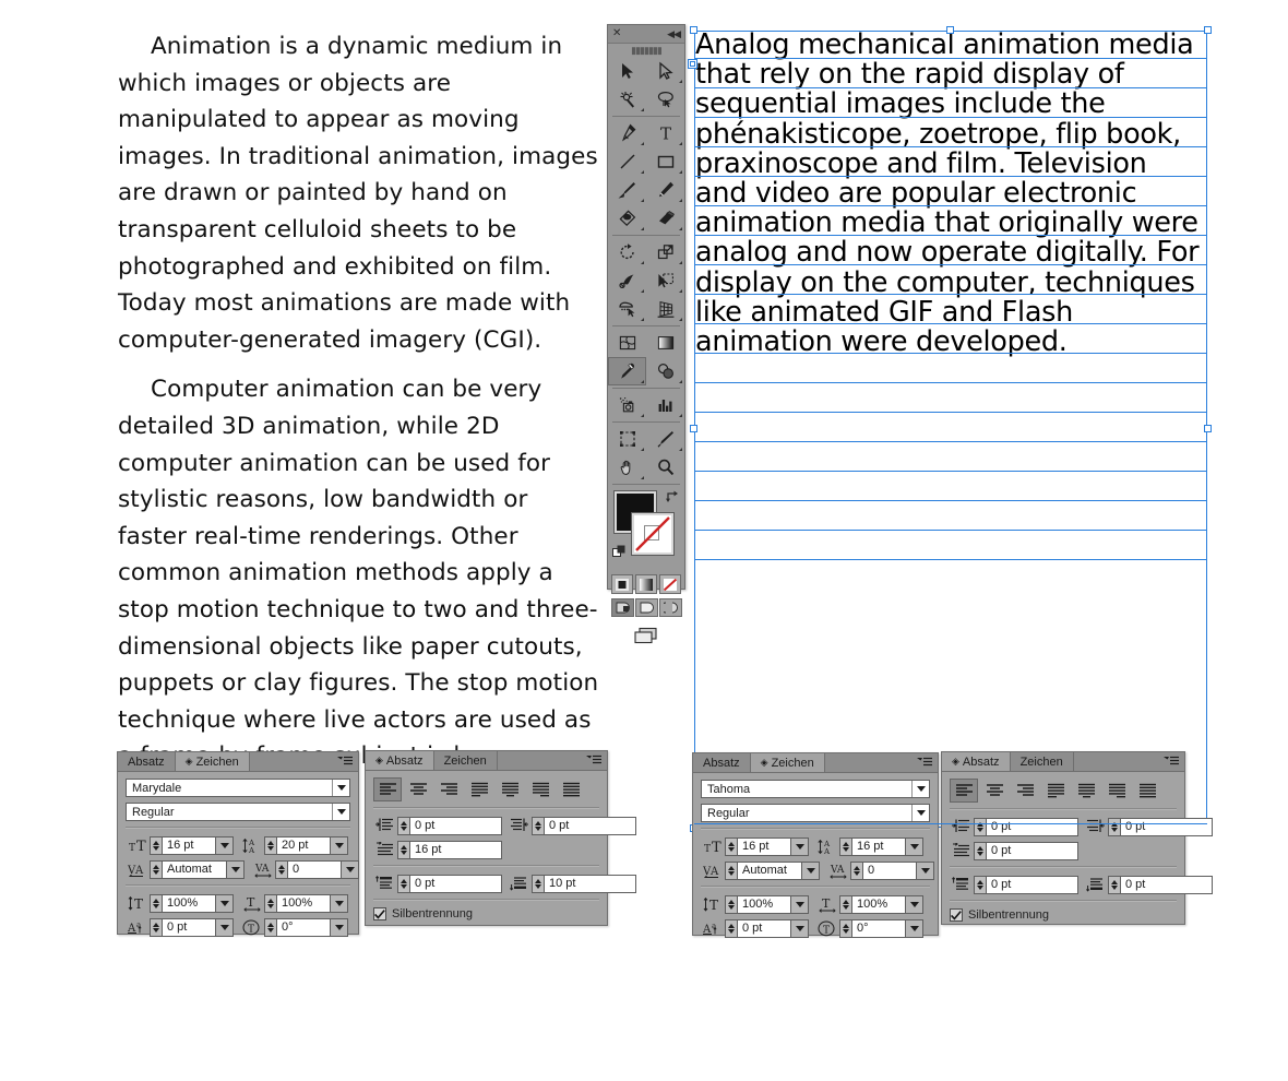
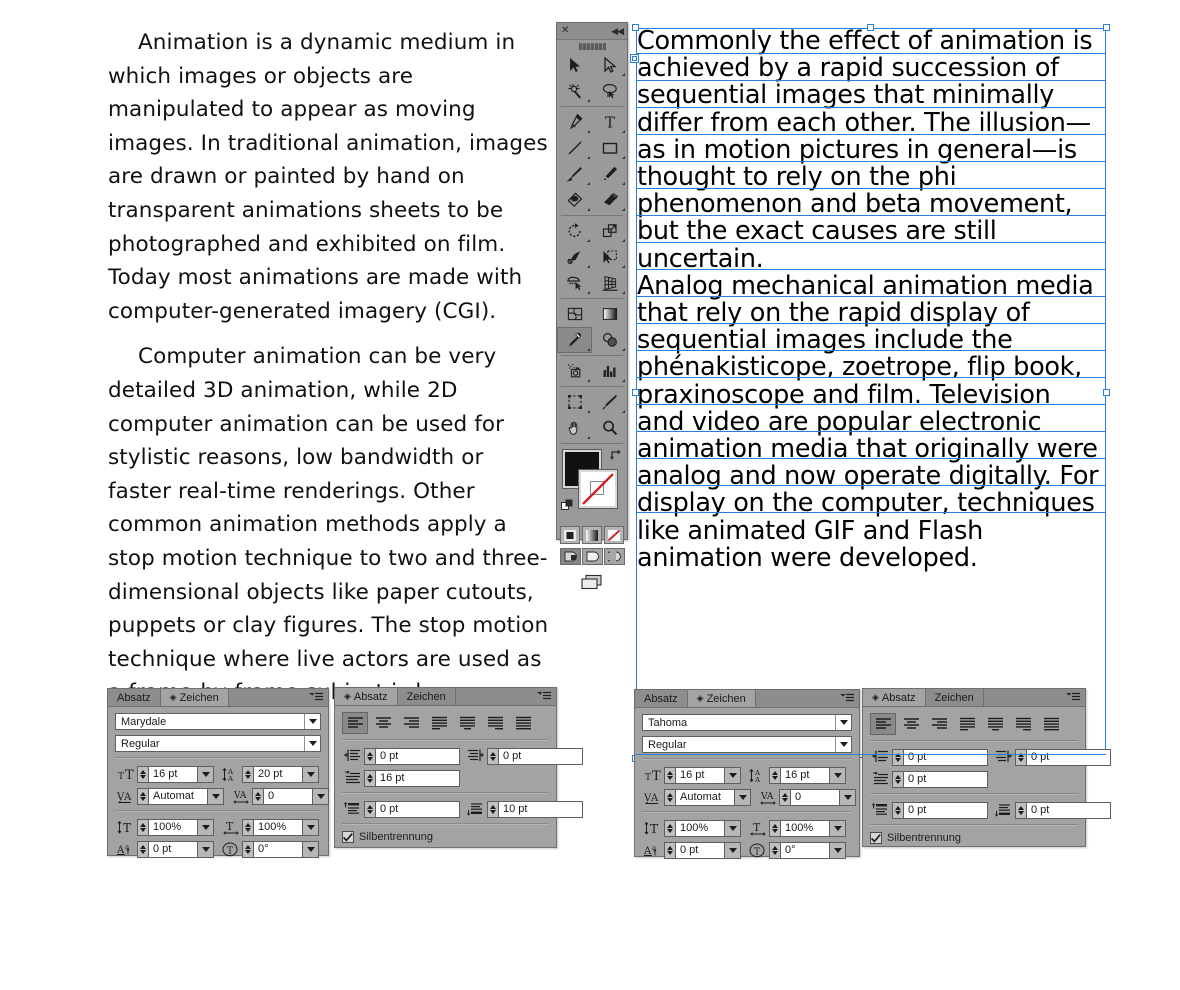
- Animation is a dynamic medium in which images or objects are manipulated to appear as moving images. In traditional animation, images are drawn or painted by hand on transparent celluloid sheets to be photographed and exhibited on film. Today most animations are made with computer-generated imagery (CGI).
+ Animation is a dynamic medium in which images or objects are manipulated to appear as moving images. In traditional animation, images are drawn or painted by hand on transparent animations sheets to be photographed and exhibited on film. Today most animations are made with computer-generated imagery (CGI).
  Computer animation can be very detailed 3D animation, while 2D computer animation can be used for stylistic reasons, low bandwidth or faster real-time renderings. Other common animation methods apply a stop motion technique to two and three-dimensional objects like paper cutouts, puppets or clay figures. The stop motion technique where live actors are used as
  ✕
  ◀◀
  ▮▮▮▮▮▮▮
  T
+ Commonly the effect of animation is achieved by a rapid succession of sequential images that minimally differ from each other. The illusion—as in motion pictures in general—is thought to rely on the phi phenomenon and beta movement, but the exact causes are still uncertain.
  Analog mechanical animation media that rely on the rapid display of sequential images include the phénakisticope, zoetrope, flip book, praxinoscope and film. Television and video are popular electronic animation media that originally were analog and now operate digitally. For display on the computer, techniques like animated GIF and Flash animation were developed.
  Absatz
  ◈
  Zeichen
  Marydale
  Regular
  T
  T
  16 pt
  A
  A
  20 pt
  V
  A
  Automat
  VA
  0
  T
  100%
  T
  100%
  A
  a
  0 pt
  T
  0°
  ◈
  Absatz
  Zeichen
  0 pt
  0 pt
  16 pt
  0 pt
  10 pt
  Silbentrennung
  Absatz
  ◈
  Zeichen
  Tahoma
  Regular
  T
  T
  16 pt
  A
  A
  16 pt
  V
  A
  Automat
  VA
  0
  T
  100%
  T
  100%
  A
  a
  0 pt
  T
  0°
  ◈
  Absatz
  Zeichen
  0 pt
  0 pt
  0 pt
  0 pt
  0 pt
  Silbentrennung
